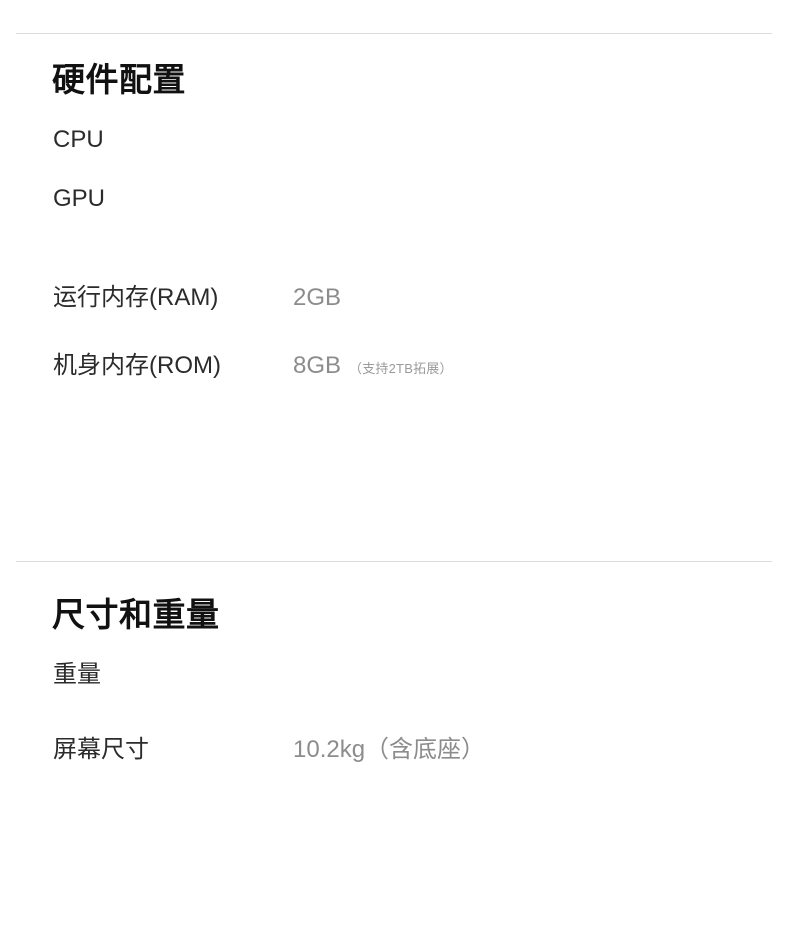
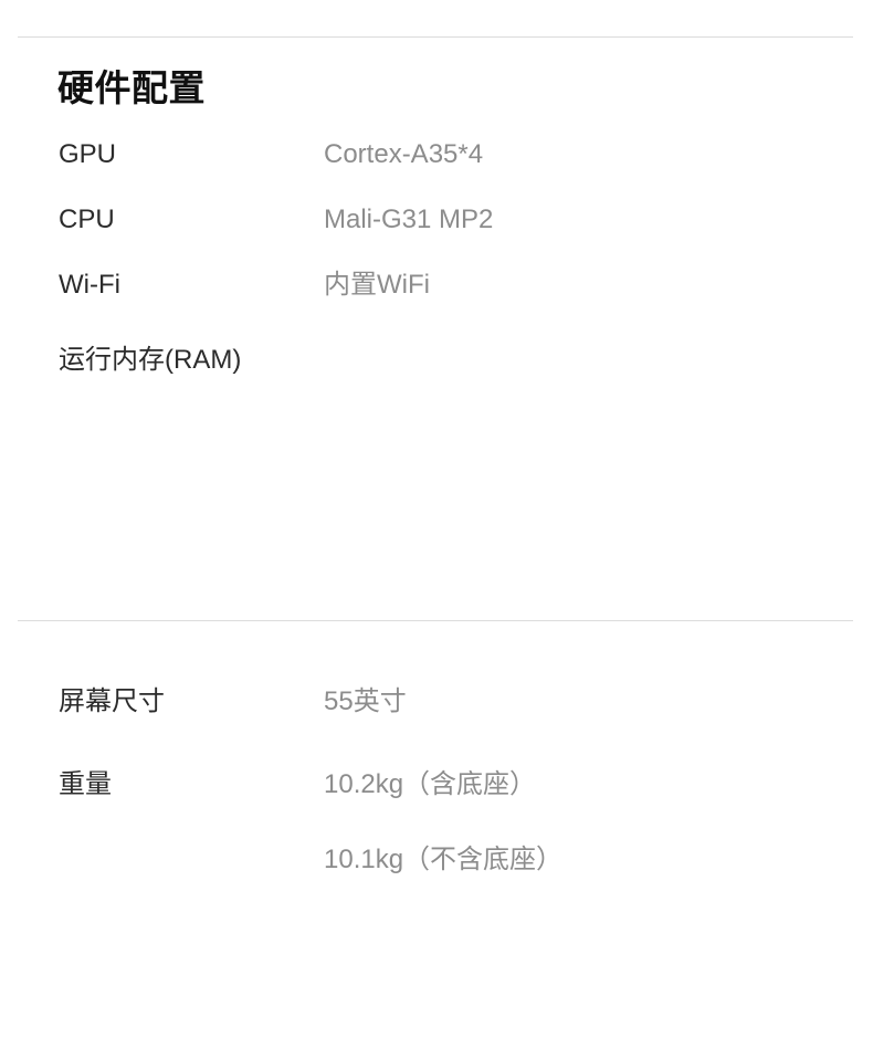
  硬件配置
- CPU
+ GPU
+ Cortex-A35*4
- GPU
+ CPU
+ Mali-G31 MP2
+ Wi-Fi
+ 内置WiFi
  运行内存(RAM)
- 2GB
- 机身内存(ROM)
- 8GB （支持2TB拓展）
- 尺寸和重量
- 重量
+ 屏幕尺寸
+ 55英寸
- 屏幕尺寸
+ 重量
  10.2kg（含底座）
+ 10.1kg（不含底座）
